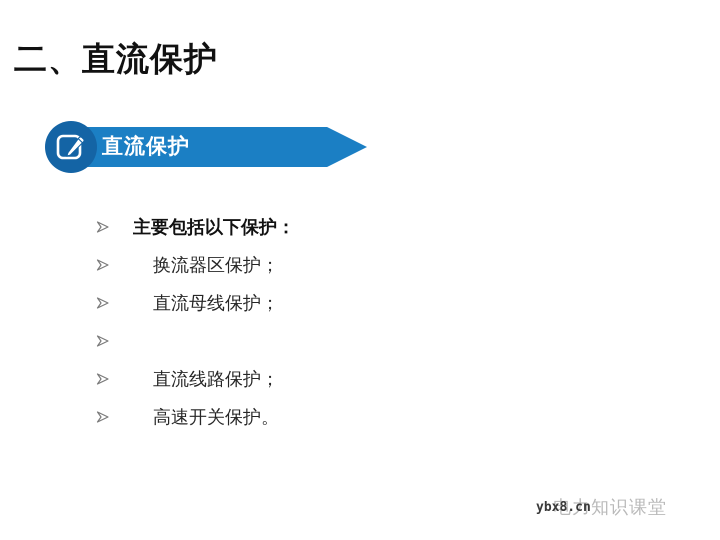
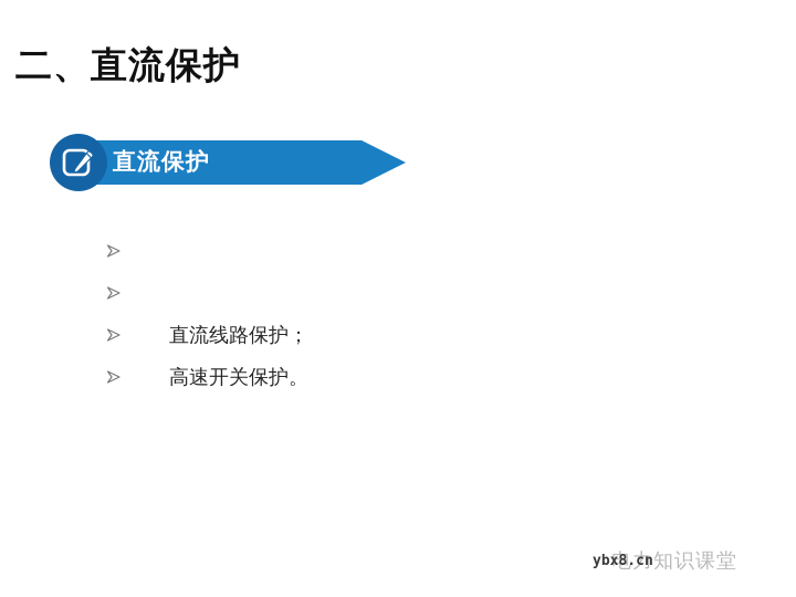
  二、直流保护
  直流保护
- 主要包括以下保护：
- 换流器区保护；
- 直流母线保护；
  直流线路保护；
  高速开关保护。
  电力知识课堂
  ybx8.cn
